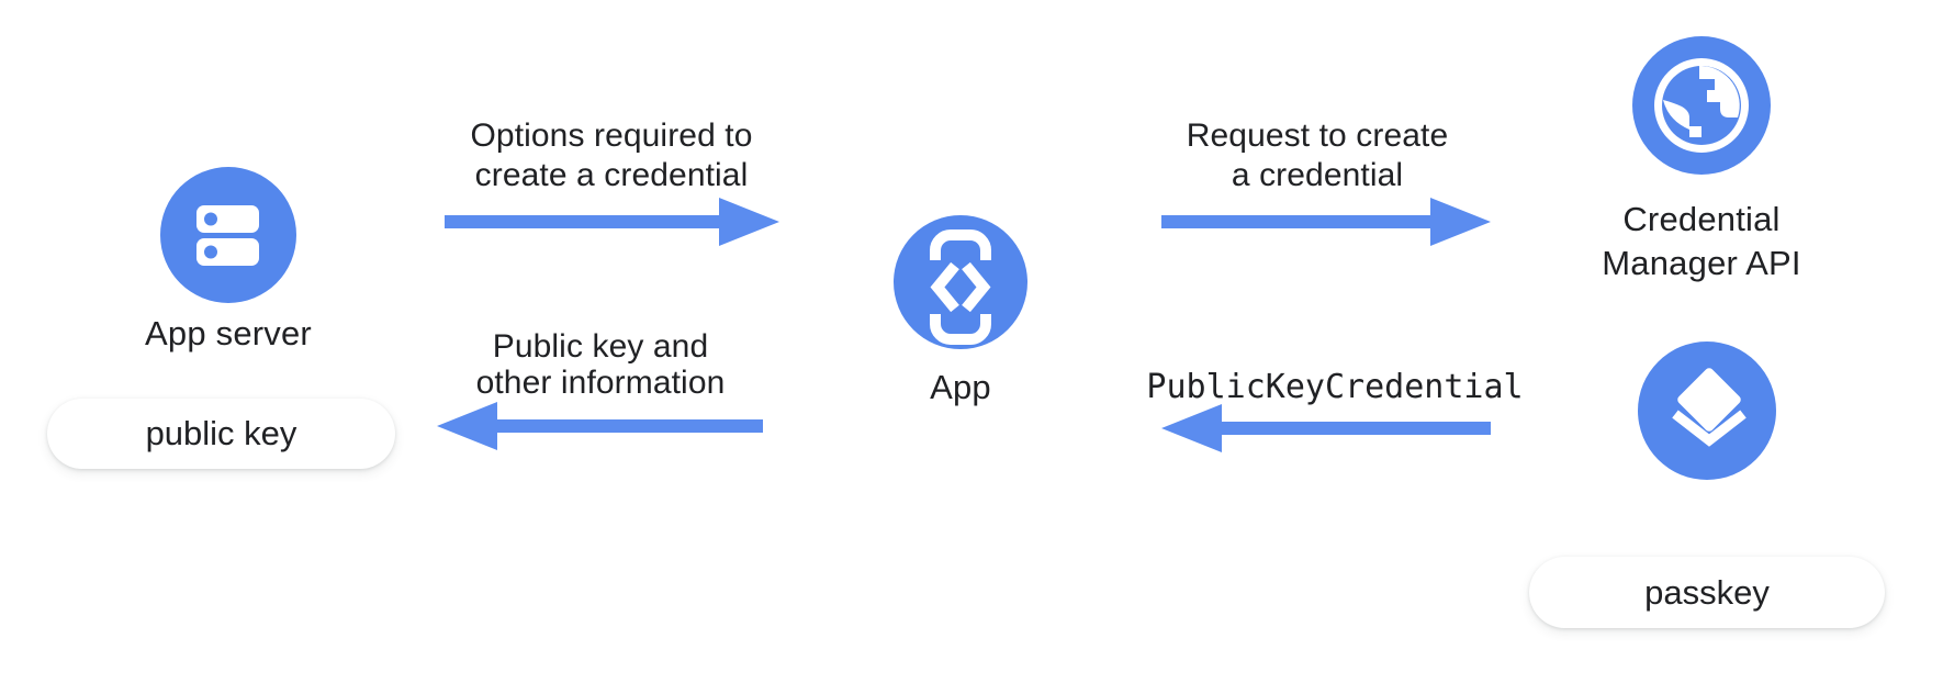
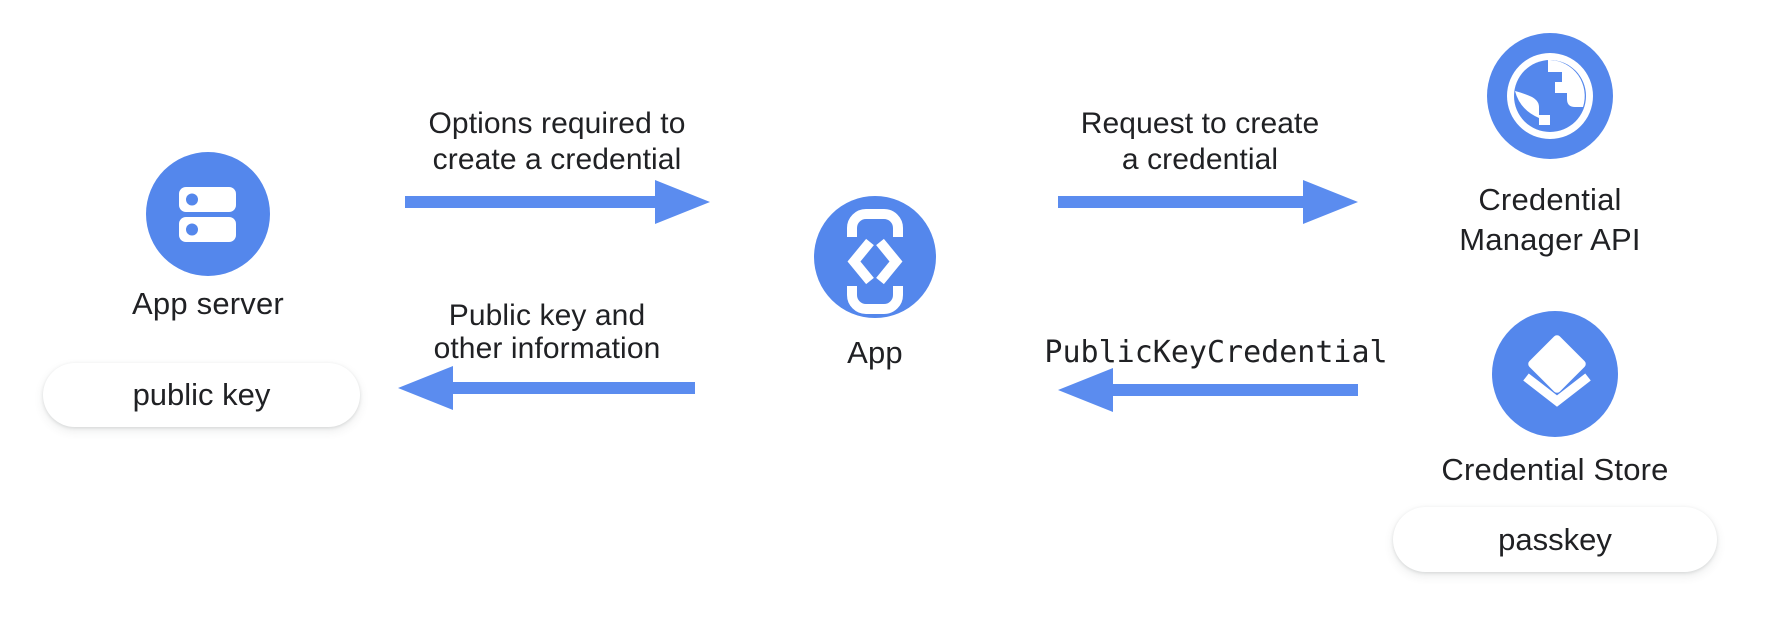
  App server
  public key
  Options required to
  create a credential
  App
  Request to create
  a credential
  Credential
  Manager API
  PublicKeyCredential
+ Credential Store
  passkey
  Public key and
  other information
